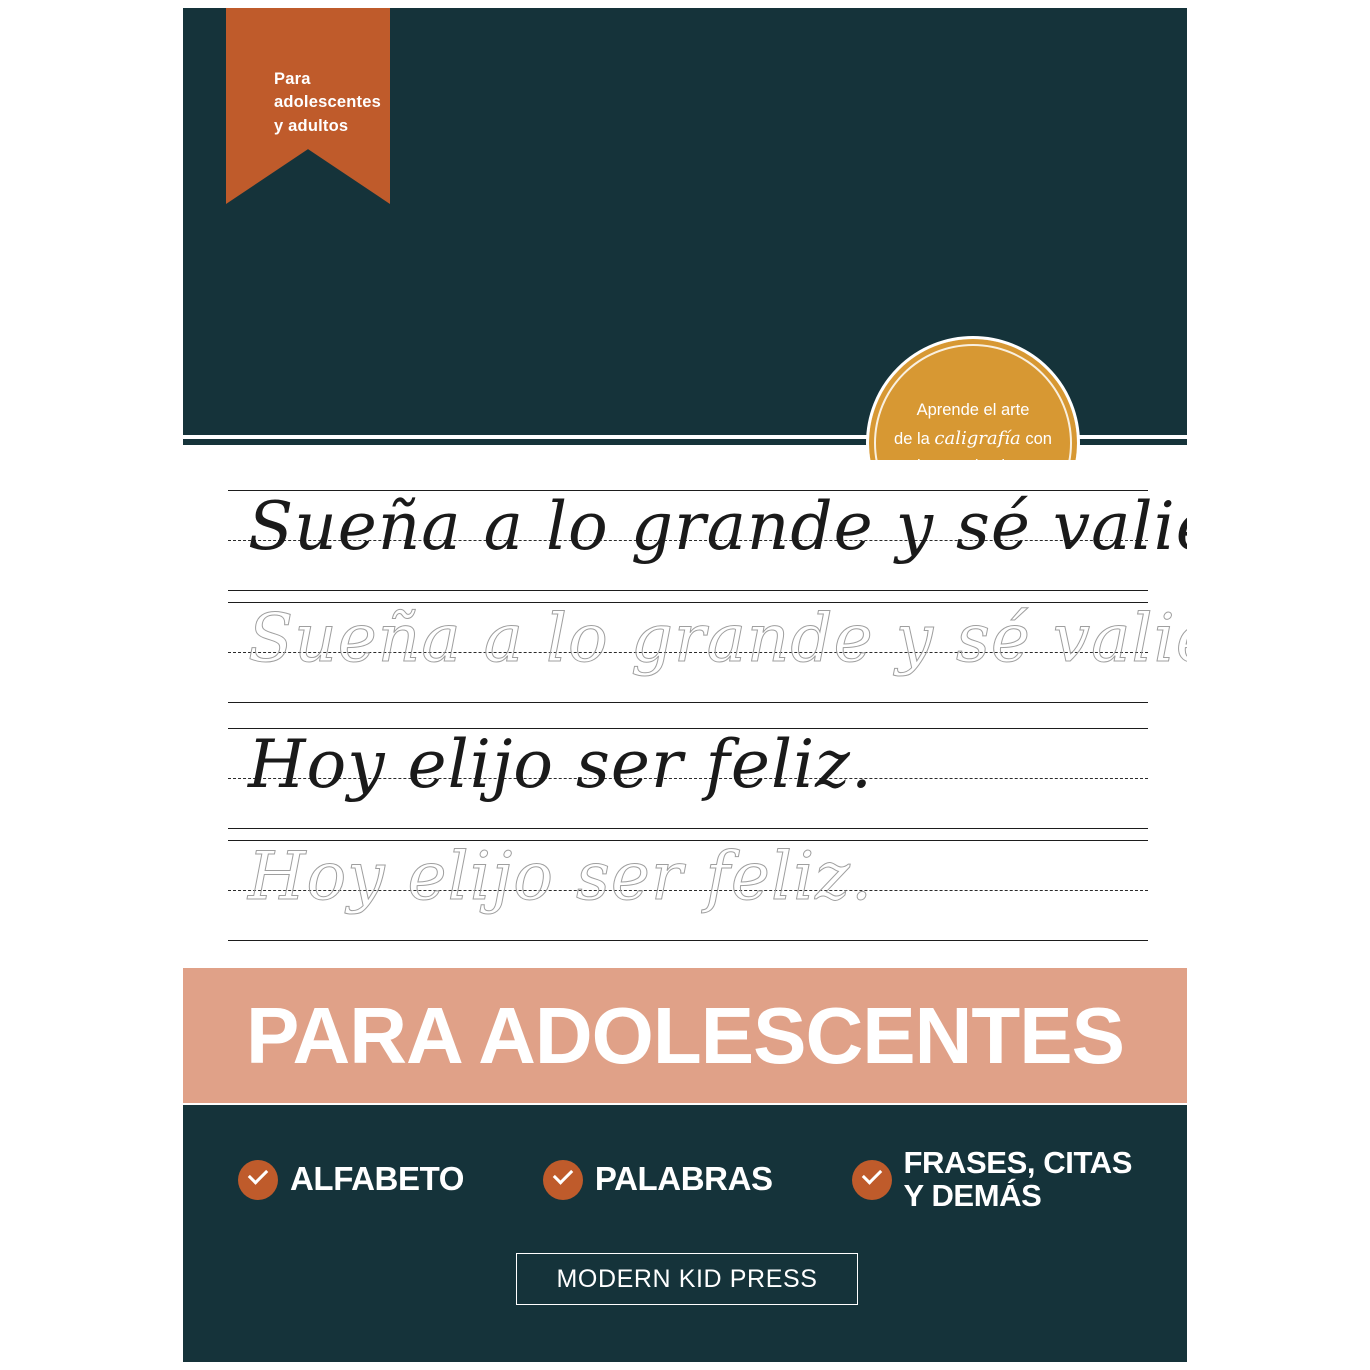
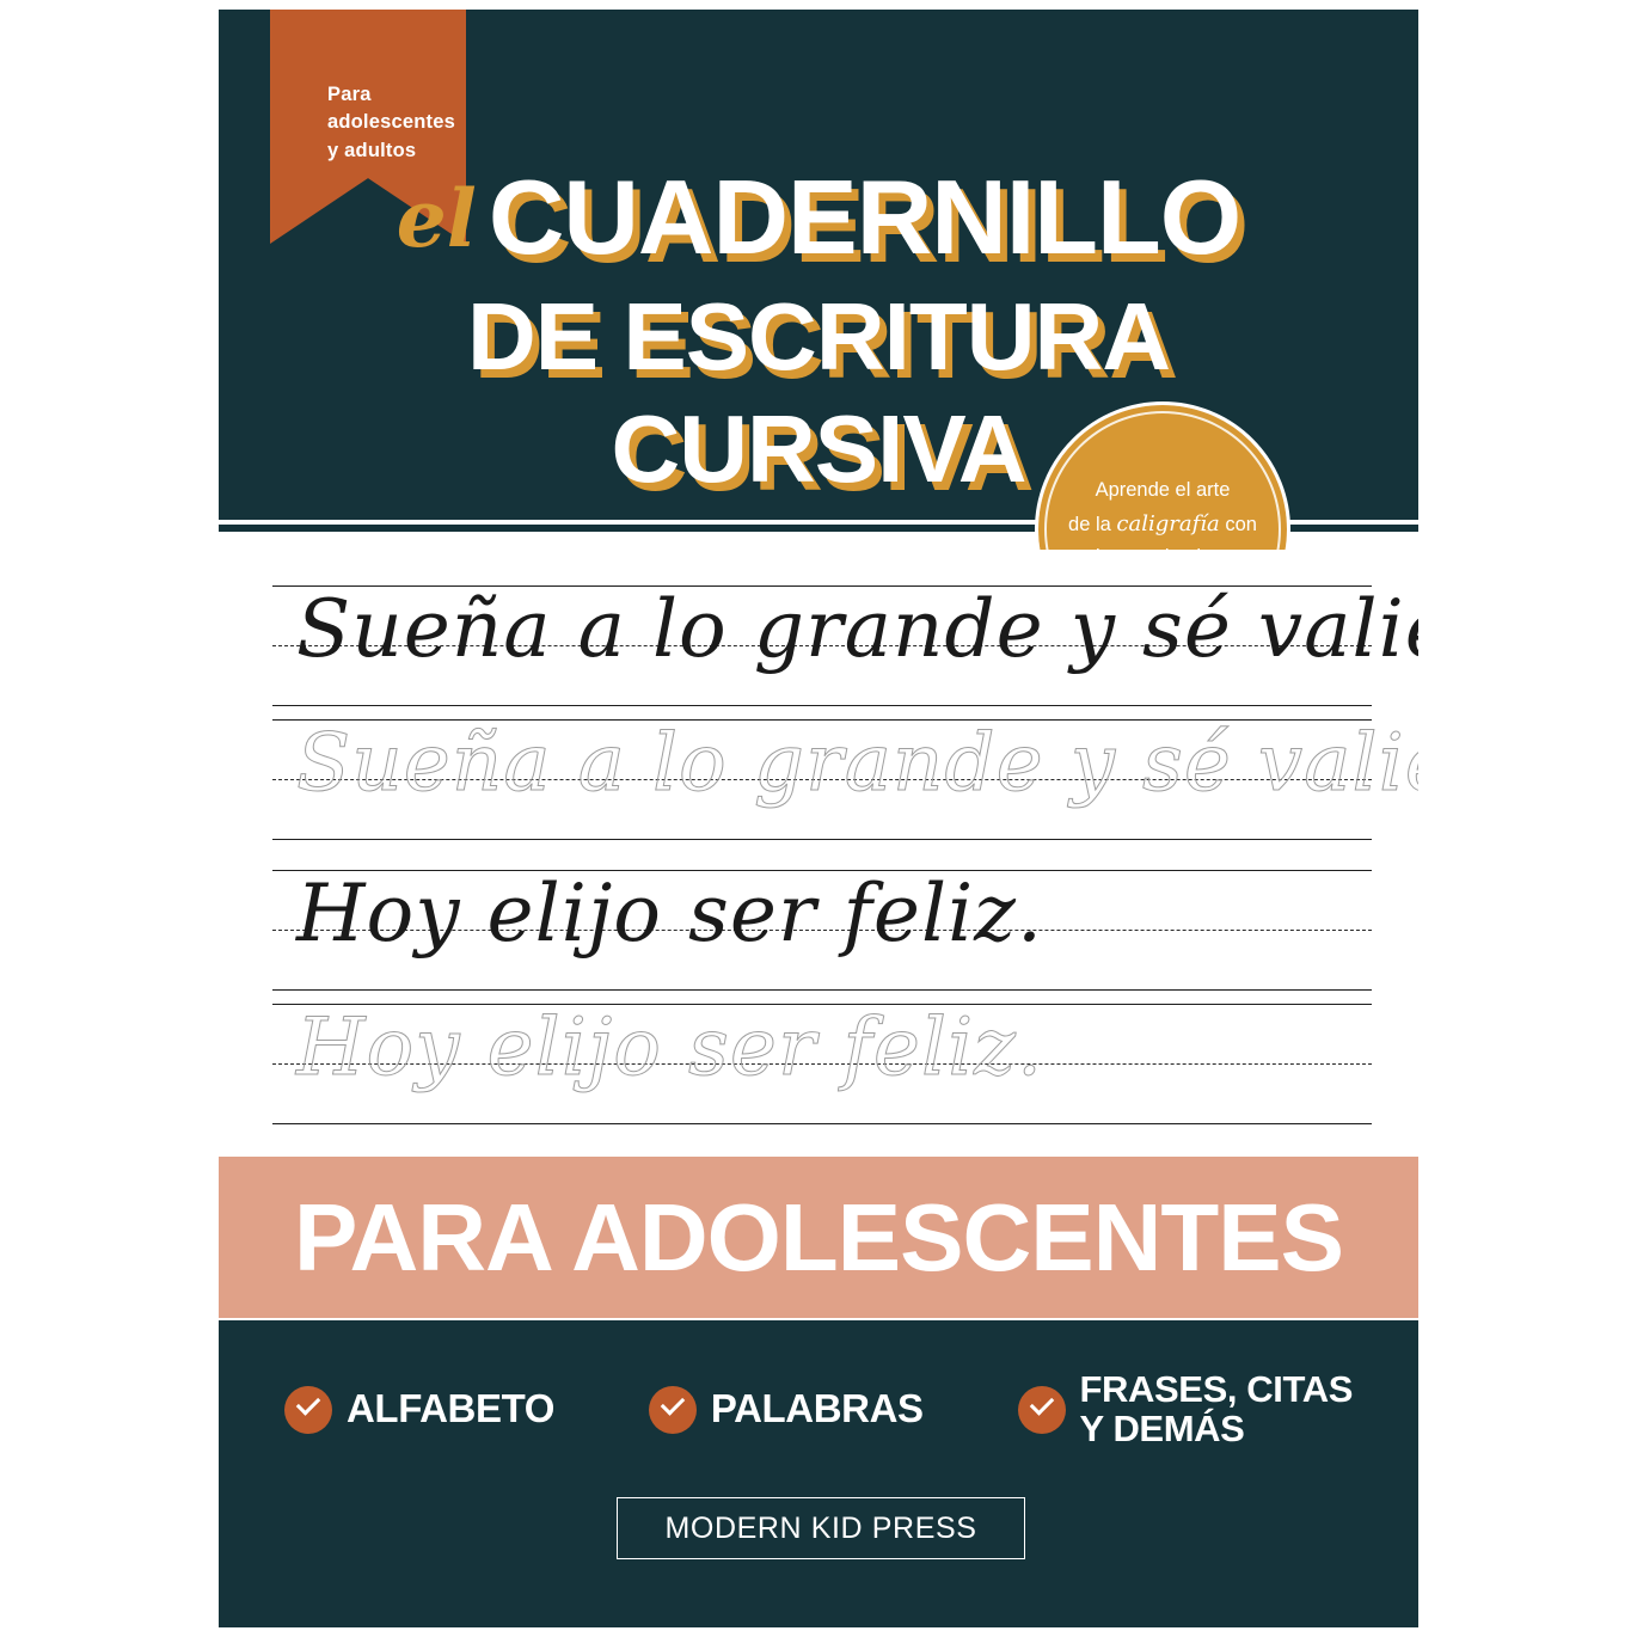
  Para
  adolescentes
  y adultos
+ el CUADERNILLO
+ DE ESCRITURA
+ CURSIVA
  Aprende el arte
  de la caligrafía con
  Sueña a lo grande y sé vali
  Sueña a lo grande y sé vali
  Hoy elijo ser feliz.
  Hoy elijo ser feliz.
  PARA ADOLESCENTES
  ALFABETO
  PALABRAS
  FRASES, CITAS
  Y DEMÁS
  MODERN KID PRESS
